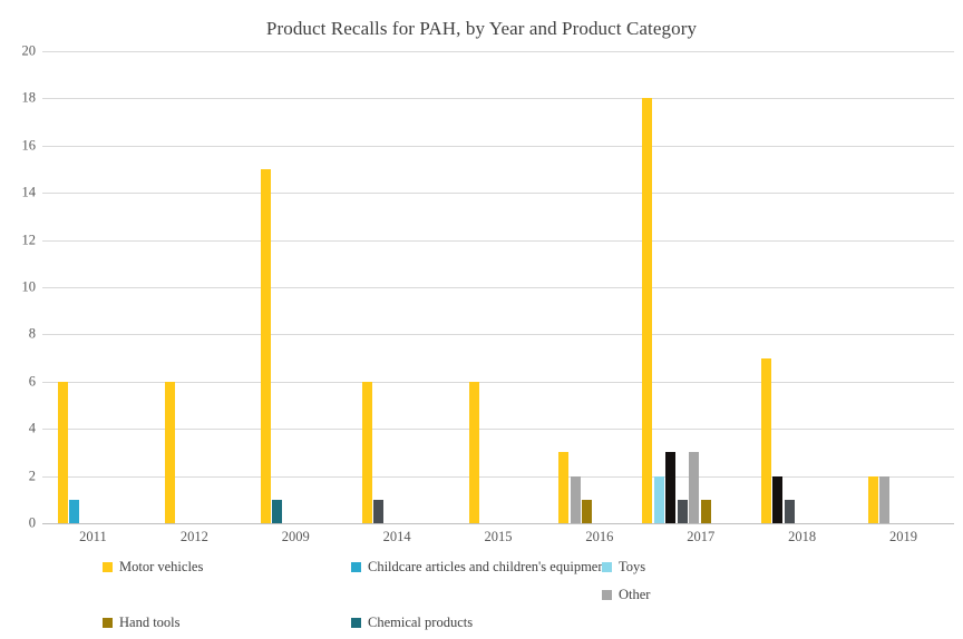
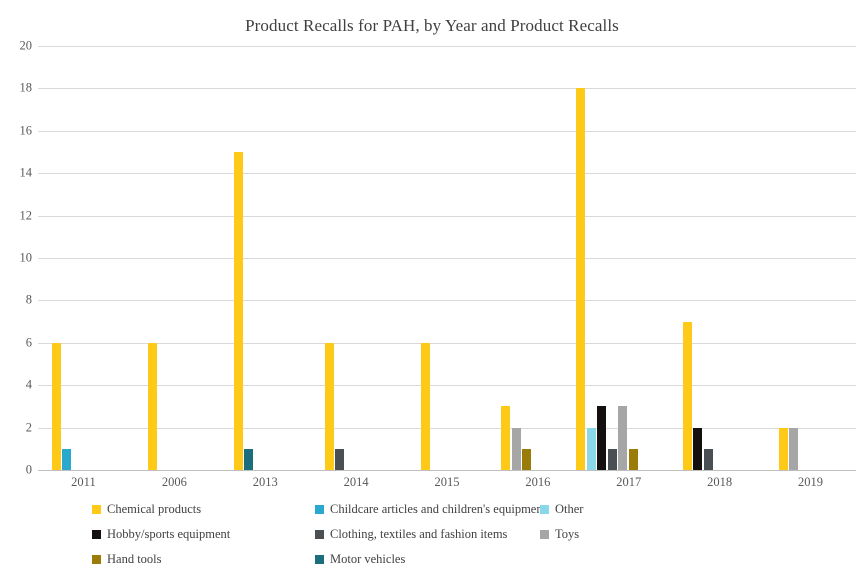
- Product Recalls for PAH, by Year and Product Category
+ Product Recalls for PAH, by Year and Product Recalls
  0
  2
  4
  6
  8
  10
  12
  14
  16
  18
  20
  2011
- 2012
+ 2006
- 2009
+ 2013
  2014
  2015
  2016
  2017
  2018
  2019
- Motor vehicles
+ Chemical products
  Childcare articles and children's equipme
- Toys
+ Other
+ Hobby/sports equipment
+ Clothing, textiles and fashion items
- Other
+ Toys
  Hand tools
- Chemical products
+ Motor vehicles
